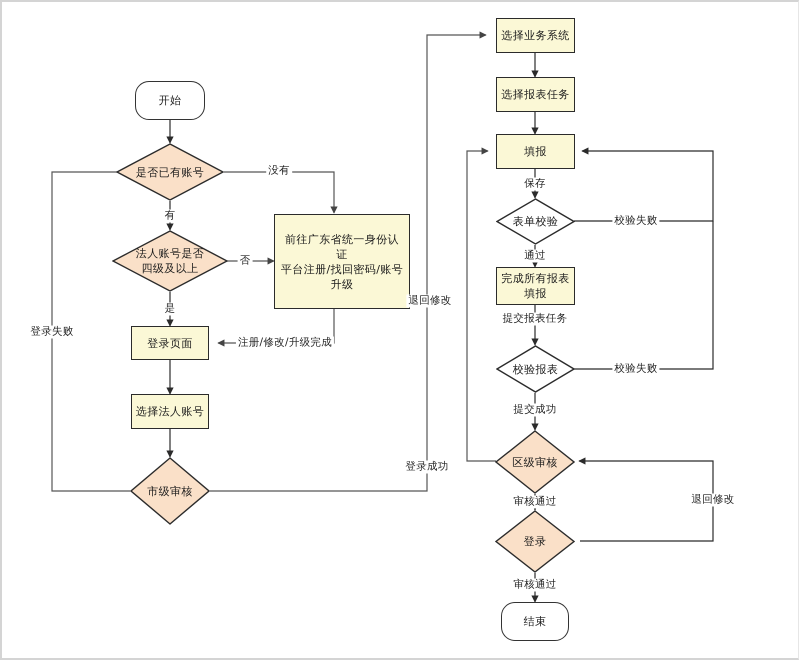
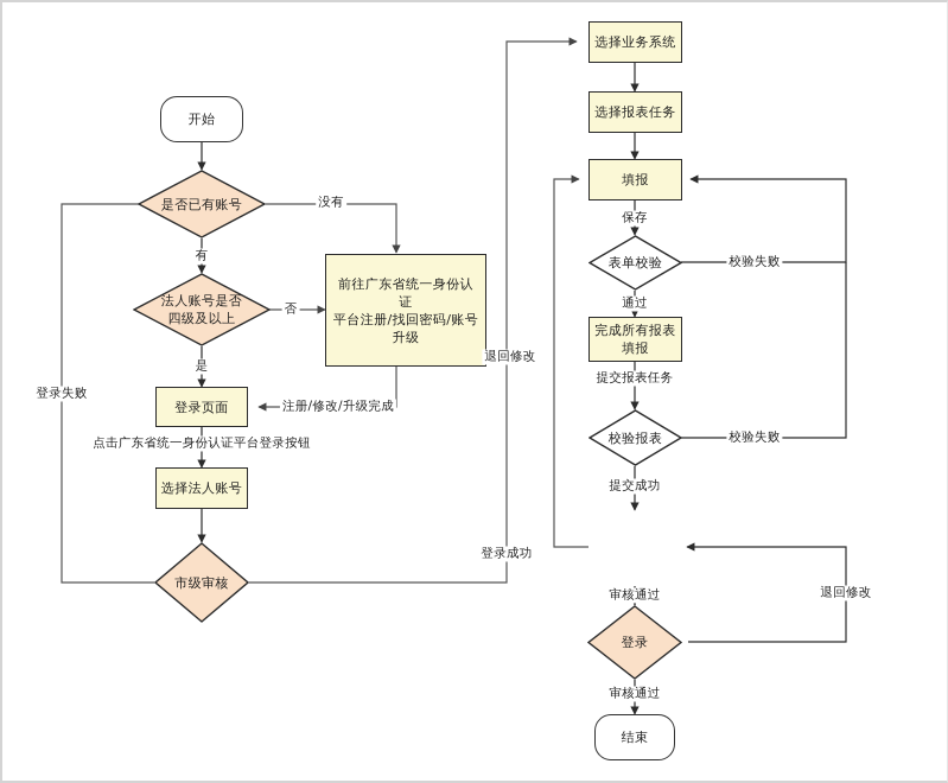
  开始
  是否已有账号
  法人账号是否
  四级及以上
  前往广东省统一身份认证
  平台注册/找回密码/账号
  升级
  登录页面
  选择法人账号
  市级审核
  选择业务系统
  选择报表任务
  填报
  表单校验
  完成所有报表
  填报
  校验报表
- 区级审核
  登录
  结束
  没有
  有
  否
  是
  注册/修改/升级完成
+ 点击广东省统一身份认证平台登录按钮
  登录失败
  登录成功
  保存
  校验失败
  通过
  提交报表任务
  校验失败
  提交成功
  退回修改
  审核通过
  退回修改
  审核通过
